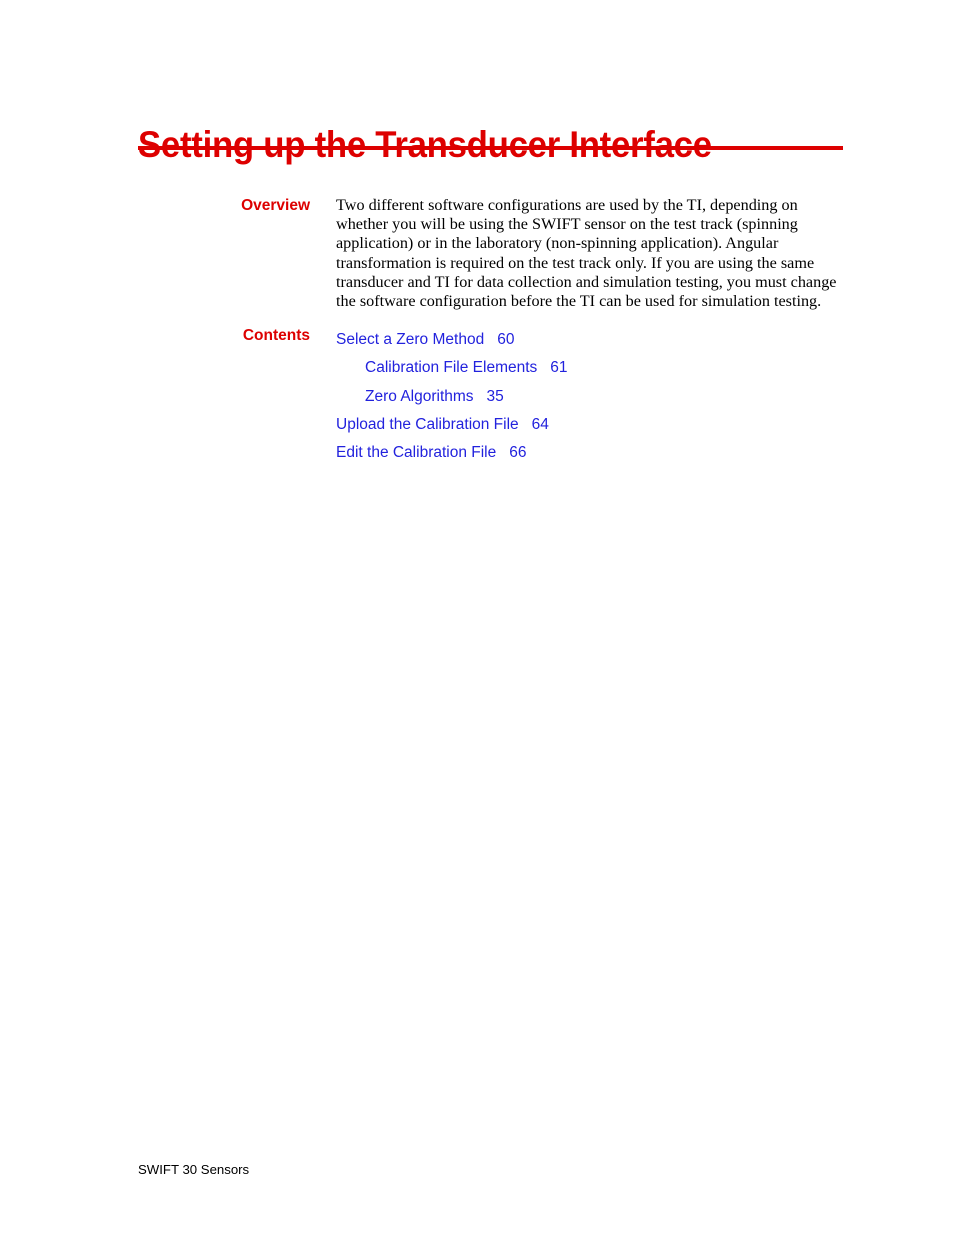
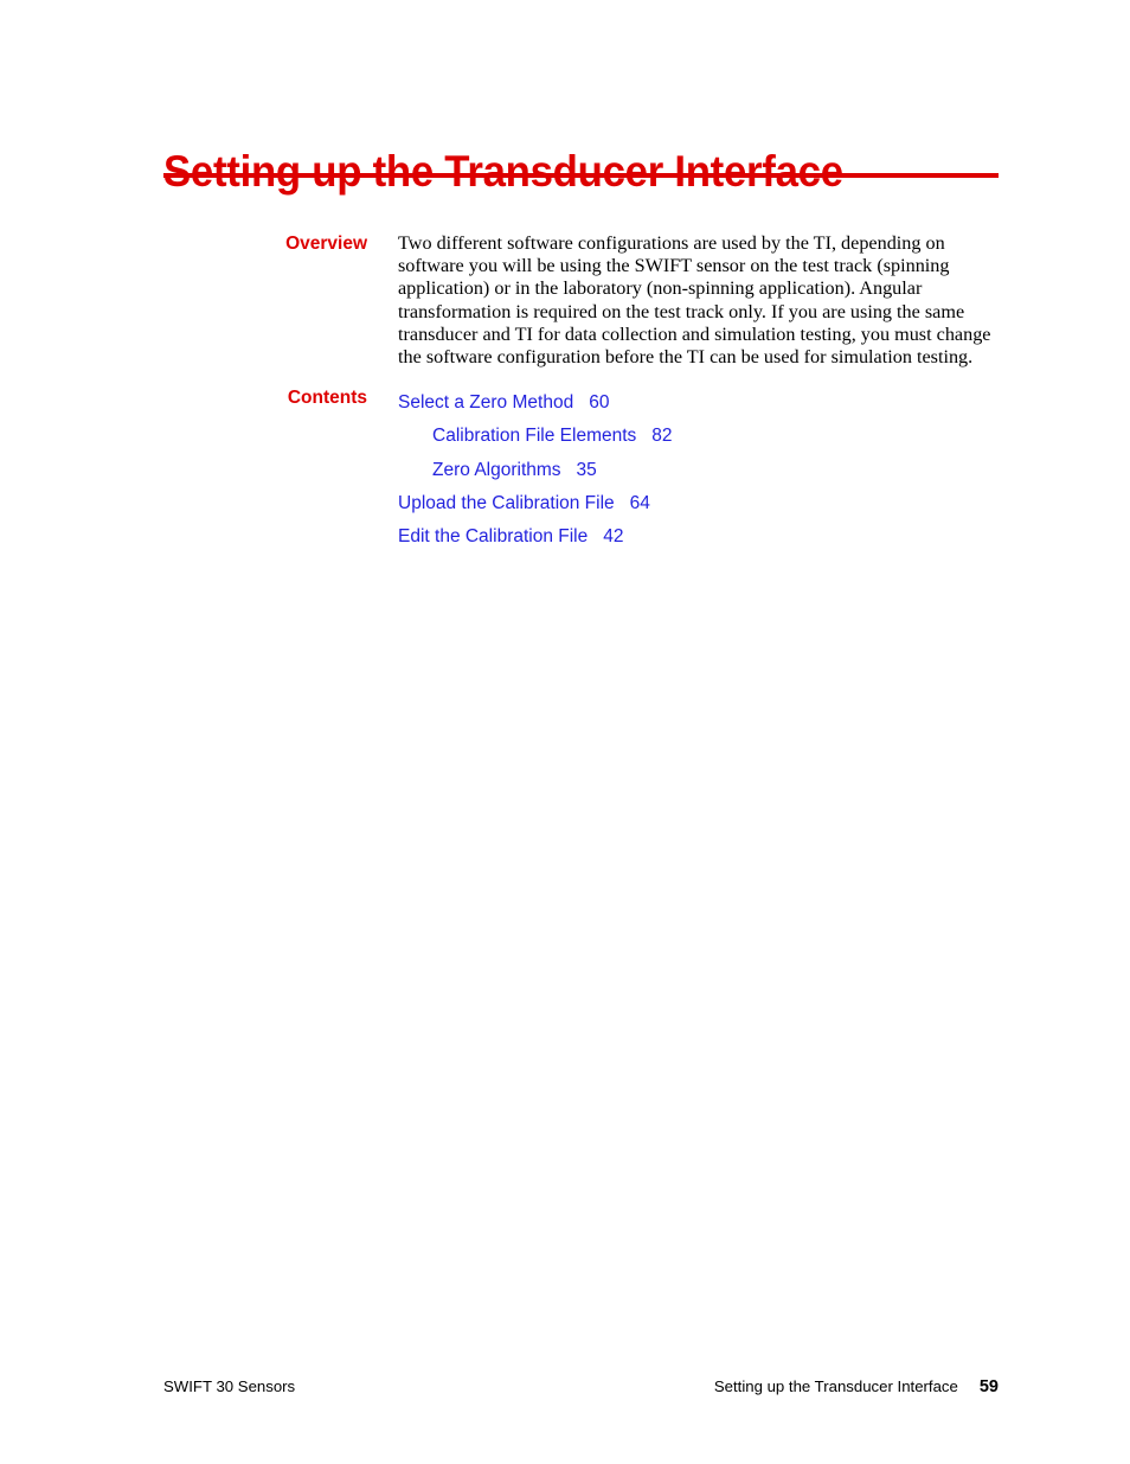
  Setting up the Transducer Interface
  Overview
- Two different software configurations are used by the TI, depending on whether you will be using the SWIFT sensor on the test track (spinning application) or in the laboratory (non-spinning application). Angular transformation is required on the test track only. If you are using the same transducer and TI for data collection and simulation testing, you must change the software configuration before the TI can be used for simulation testing.
+ Two different software configurations are used by the TI, depending on software you will be using the SWIFT sensor on the test track (spinning application) or in the laboratory (non-spinning application). Angular transformation is required on the test track only. If you are using the same transducer and TI for data collection and simulation testing, you must change the software configuration before the TI can be used for simulation testing.
  Contents
  Select a Zero Method 60
- Calibration File Elements 61
+ Calibration File Elements 82
  Zero Algorithms 35
  Upload the Calibration File 64
- Edit the Calibration File 66
+ Edit the Calibration File 42
  SWIFT 30 Sensors
+ Setting up the Transducer Interface 59
